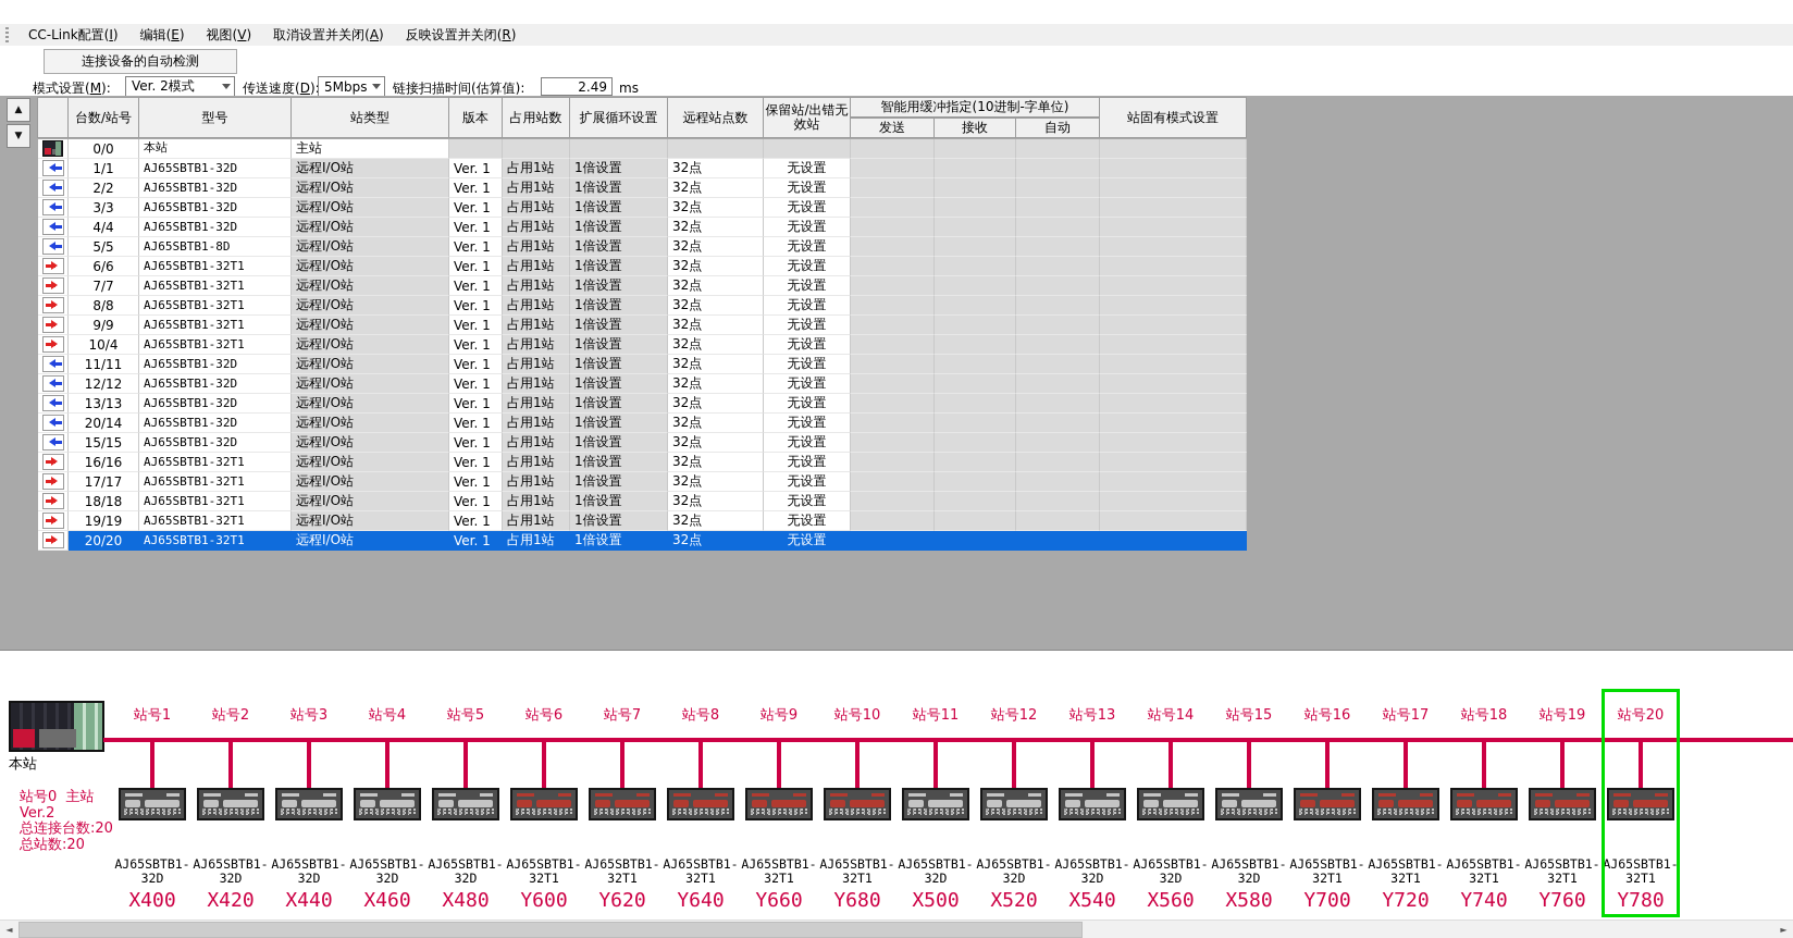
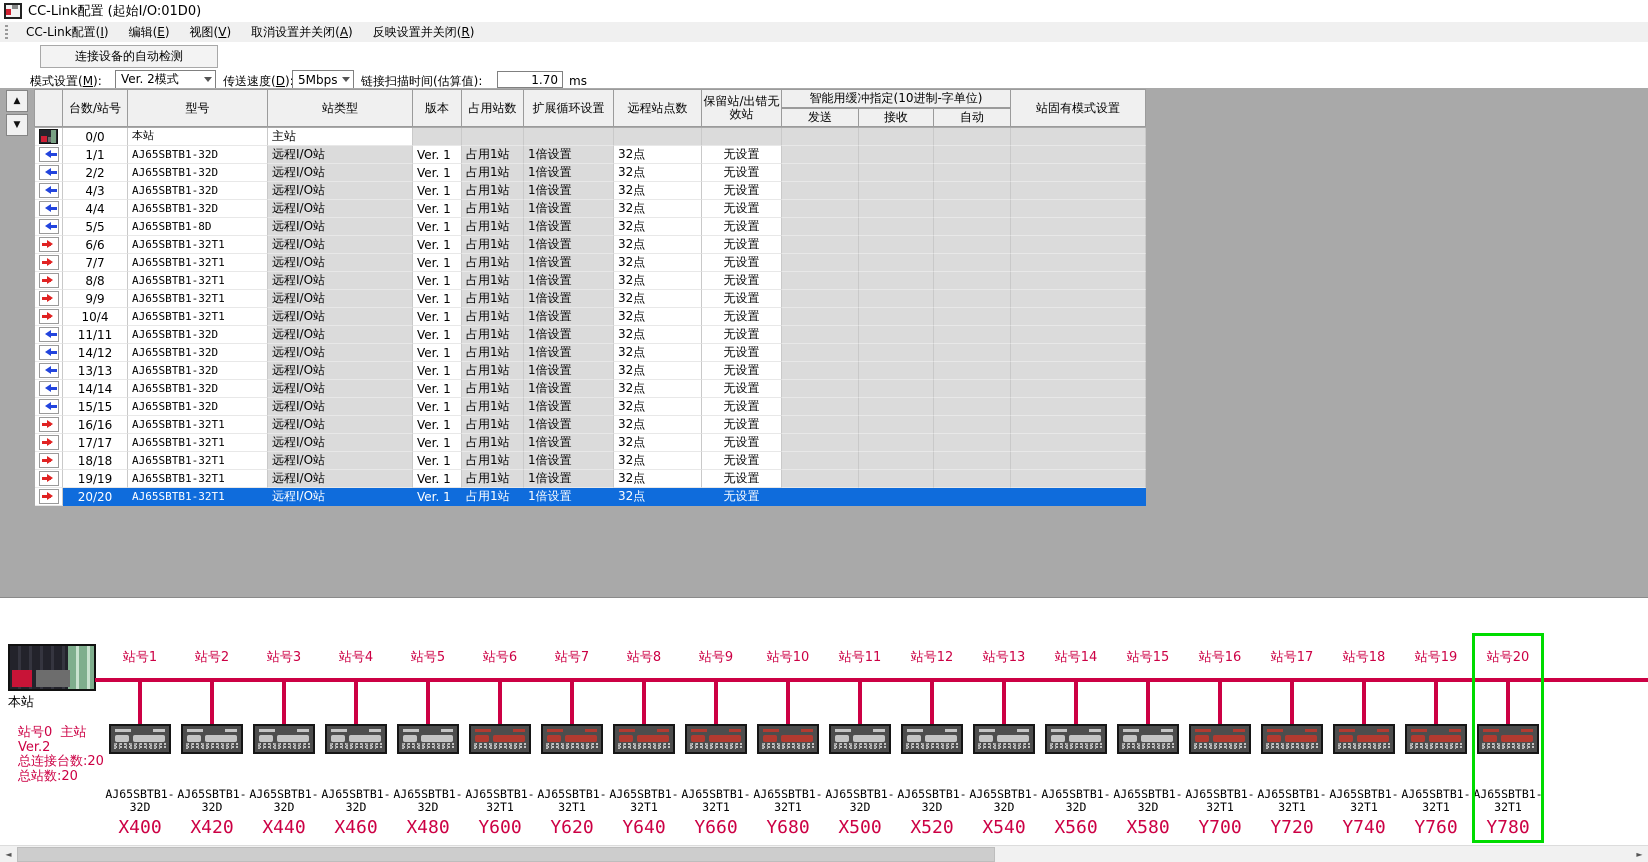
+ CC-Link配置 (起始I/O:01D0)
  CC-Link配置(I)
  编辑(E)
  视图(V)
  取消设置并关闭(A)
  反映设置并关闭(R)
  连接设备的自动检测
  模式设置(
  M
  ):
  Ver. 2模式
  传送速度(
  D
  5Mbps
  链接扫描时间(估算值):
- 2.49
+ 1.70
  ms
  ▲
  ▼
  台数/站号
  型号
  站类型
  版本
  占用站数
  扩展循环设置
  远程站点数
  保留站/出错无效站
  发送
  接收
  自动
  站固有模式设置
  智能用缓冲指定(10进制-字单位)
  0/0
  本站
  主站
  1/1
  AJ65SBTB1-32D
  远程I/O站
  Ver. 1
  占用1站
  1倍设置
  32点
  无设置
  2/2
  AJ65SBTB1-32D
  远程I/O站
  Ver. 1
  占用1站
  1倍设置
  32点
  无设置
- 3/3
+ 4/3
  AJ65SBTB1-32D
  远程I/O站
  Ver. 1
  占用1站
  1倍设置
  32点
  无设置
  4/4
  AJ65SBTB1-32D
  远程I/O站
  Ver. 1
  占用1站
  1倍设置
  32点
  无设置
  5/5
  AJ65SBTB1-8D
  远程I/O站
  Ver. 1
  占用1站
  1倍设置
  32点
  无设置
  6/6
  AJ65SBTB1-32T1
  远程I/O站
  Ver. 1
  占用1站
  1倍设置
  32点
  无设置
  7/7
  AJ65SBTB1-32T1
  远程I/O站
  Ver. 1
  占用1站
  1倍设置
  32点
  无设置
  8/8
  AJ65SBTB1-32T1
  远程I/O站
  Ver. 1
  占用1站
  1倍设置
  32点
  无设置
  9/9
  AJ65SBTB1-32T1
  远程I/O站
  Ver. 1
  占用1站
  1倍设置
  32点
  无设置
  10/4
  AJ65SBTB1-32T1
  远程I/O站
  Ver. 1
  占用1站
  1倍设置
  32点
  无设置
  11/11
  AJ65SBTB1-32D
  远程I/O站
  Ver. 1
  占用1站
  1倍设置
  32点
  无设置
- 12/12
+ 14/12
  AJ65SBTB1-32D
  远程I/O站
  Ver. 1
  占用1站
  1倍设置
  32点
  无设置
  13/13
  AJ65SBTB1-32D
  远程I/O站
  Ver. 1
  占用1站
  1倍设置
  32点
  无设置
- 20/14
+ 14/14
  AJ65SBTB1-32D
  远程I/O站
  Ver. 1
  占用1站
  1倍设置
  32点
  无设置
  15/15
  AJ65SBTB1-32D
  远程I/O站
  Ver. 1
  占用1站
  1倍设置
  32点
  无设置
  16/16
  AJ65SBTB1-32T1
  远程I/O站
  Ver. 1
  占用1站
  1倍设置
  32点
  无设置
  17/17
  AJ65SBTB1-32T1
  远程I/O站
  Ver. 1
  占用1站
  1倍设置
  32点
  无设置
  18/18
  AJ65SBTB1-32T1
  远程I/O站
  Ver. 1
  占用1站
  1倍设置
  32点
  无设置
  19/19
  AJ65SBTB1-32T1
  远程I/O站
  Ver. 1
  占用1站
  1倍设置
  32点
  无设置
  20/20
  AJ65SBTB1-32T1
  远程I/O站
  Ver. 1
  占用1站
  1倍设置
  32点
  无设置
  本站
  站号0 主站
  Ver.2
  总连接台数:20
  总站数:20
  站号1
  AJ65SBTB1-
  32D
  X400
  站号2
  AJ65SBTB1-
  32D
  X420
  站号3
  AJ65SBTB1-
  32D
  X440
  站号4
  AJ65SBTB1-
  32D
  X460
  站号5
  AJ65SBTB1-
  32D
  X480
  站号6
  AJ65SBTB1-
  32T1
  Y600
  站号7
  AJ65SBTB1-
  32T1
  Y620
  站号8
  AJ65SBTB1-
  32T1
  Y640
  站号9
  AJ65SBTB1-
  32T1
  Y660
  站号10
  AJ65SBTB1-
  32T1
  Y680
  站号11
  AJ65SBTB1-
  32D
  X500
  站号12
  AJ65SBTB1-
  32D
  X520
  站号13
  AJ65SBTB1-
  32D
  X540
  站号14
  AJ65SBTB1-
  32D
  X560
  站号15
  AJ65SBTB1-
  32D
  X580
  站号16
  AJ65SBTB1-
  32T1
  Y700
  站号17
  AJ65SBTB1-
  32T1
  Y720
  站号18
  AJ65SBTB1-
  32T1
  Y740
  站号19
  AJ65SBTB1-
  32T1
  Y760
  站号20
  AJ65SBTB1-
  32T1
  Y780
  ◄
  ►
